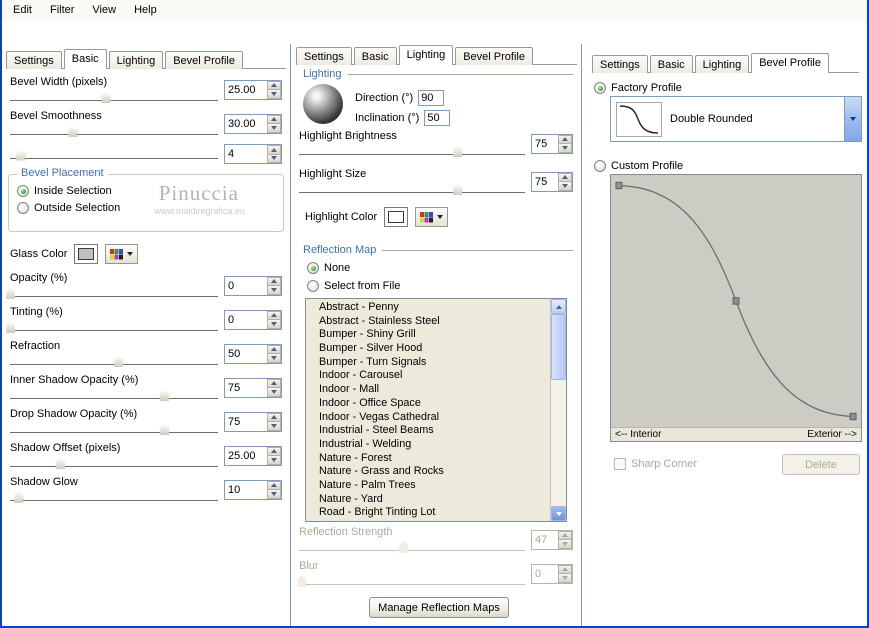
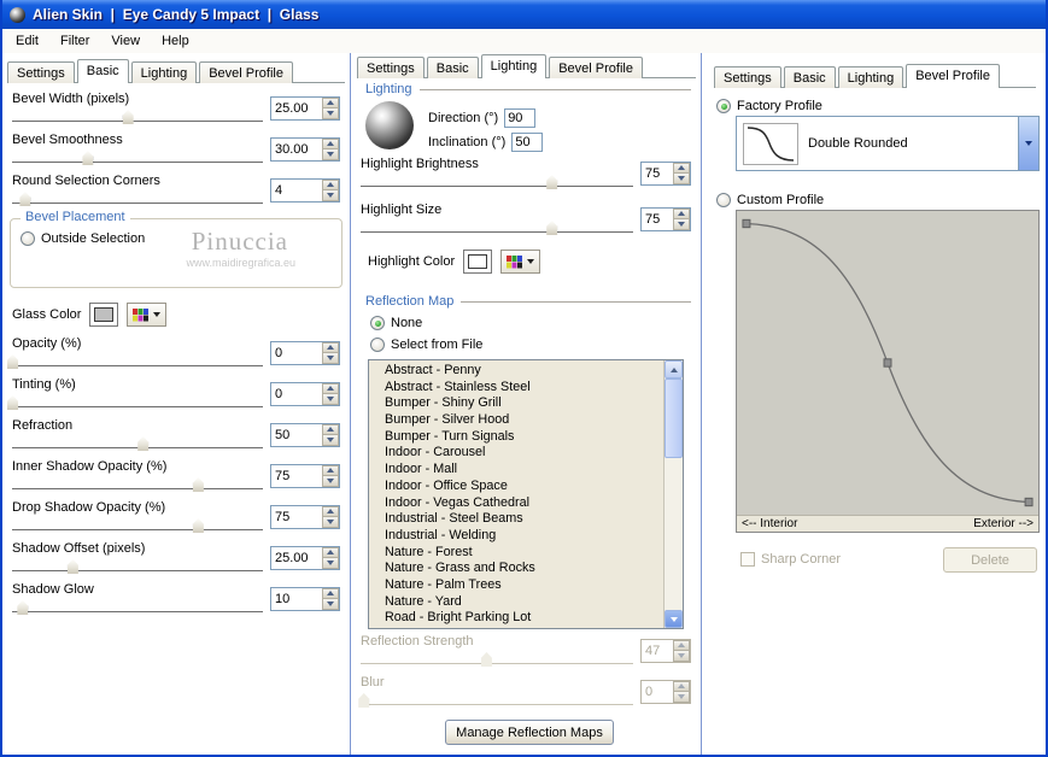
+ Alien Skin | Eye Candy 5 Impact | Glass
  Edit
  Filter
  View
  Help
  Settings
  Basic
  Lighting
  Bevel Profile
  Bevel Width (pixels)
  25.00
  Bevel Smoothness
  30.00
+ Round Selection Corners
  4
  Bevel Placement
- Inside Selection
  Outside Selection
  Pinuccia
  www.maidiregrafica.eu
  Glass Color
  Opacity (%)
  0
  Tinting (%)
  0
  Refraction
  50
  Inner Shadow Opacity (%)
  75
  Drop Shadow Opacity (%)
  75
  Shadow Offset (pixels)
  25.00
  Shadow Glow
  10
  Settings
  Basic
  Lighting
  Bevel Profile
  Lighting
  Direction (°)
  90
  Inclination (°)
  50
  Highlight Brightness
  75
  Highlight Size
  75
  Highlight Color
  Reflection Map
  None
  Select from File
  Abstract - Penny
  Abstract - Stainless Steel
  Bumper - Shiny Grill
  Bumper - Silver Hood
  Bumper - Turn Signals
  Indoor - Carousel
  Indoor - Mall
  Indoor - Office Space
  Indoor - Vegas Cathedral
  Industrial - Steel Beams
  Industrial - Welding
  Nature - Forest
  Nature - Grass and Rocks
  Nature - Palm Trees
  Nature - Yard
- Road - Bright Tinting Lot
+ Road - Bright Parking Lot
  Reflection Strength
  47
  Blur
  0
  Manage Reflection Maps
  Settings
  Basic
  Lighting
  Bevel Profile
  Factory Profile
  Double Rounded
  Custom Profile
  <-- Interior
  Exterior -->
  Sharp Corner
  Delete
